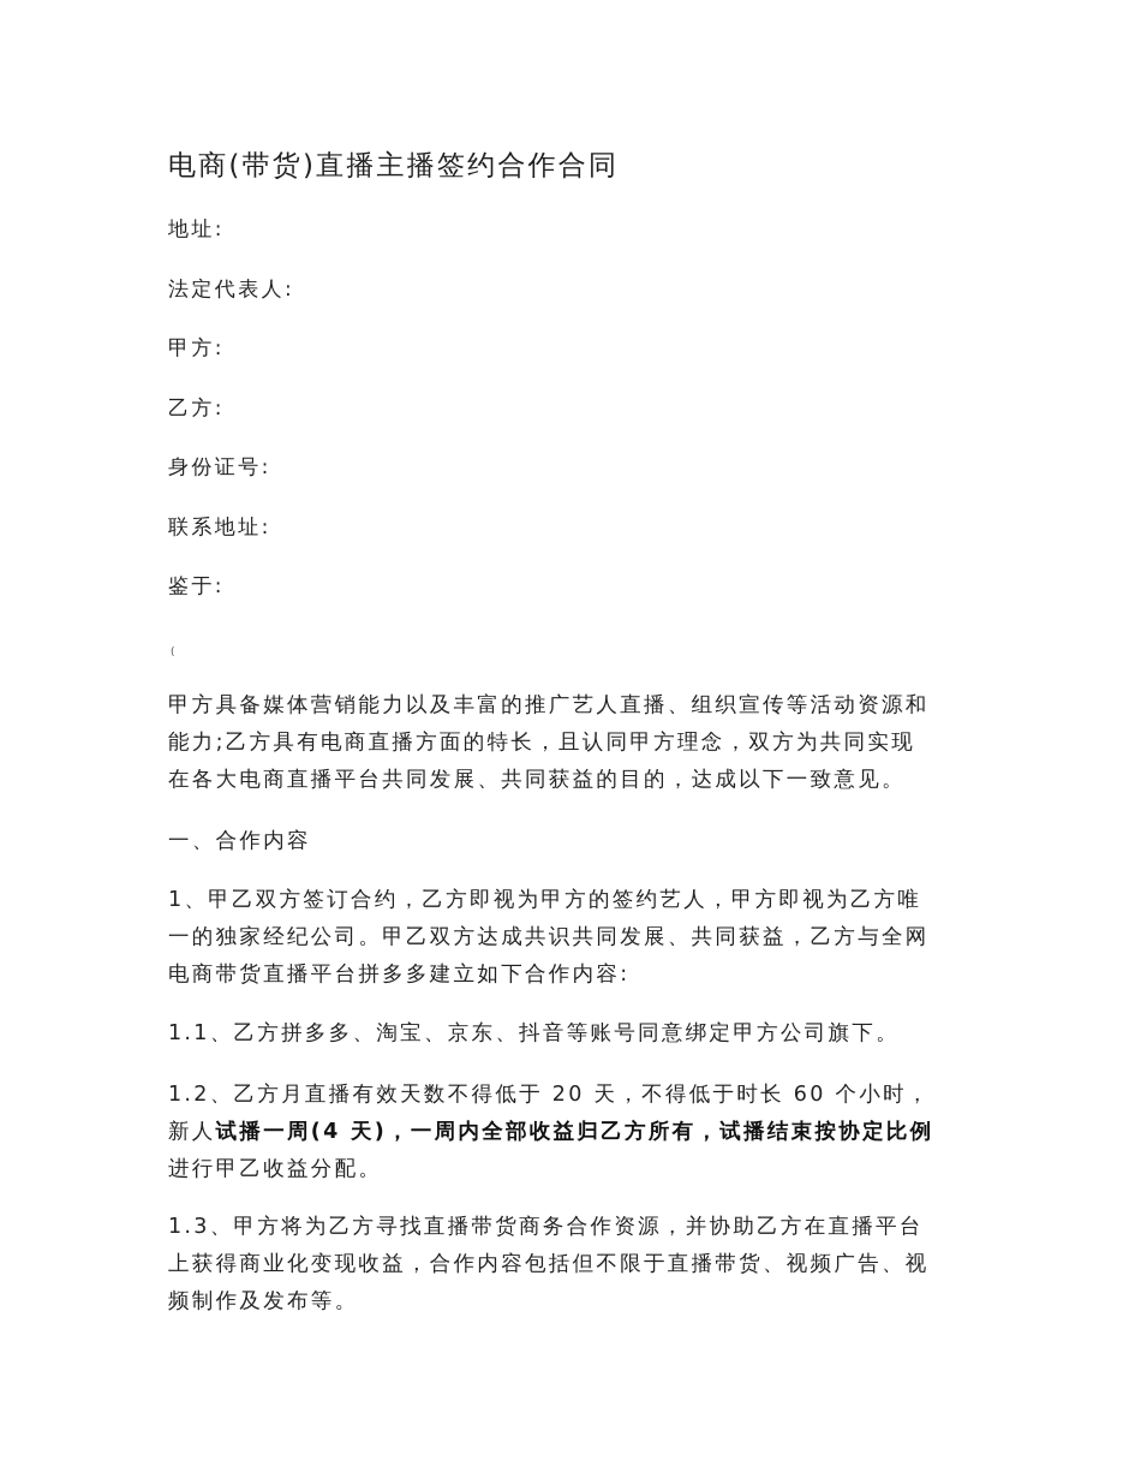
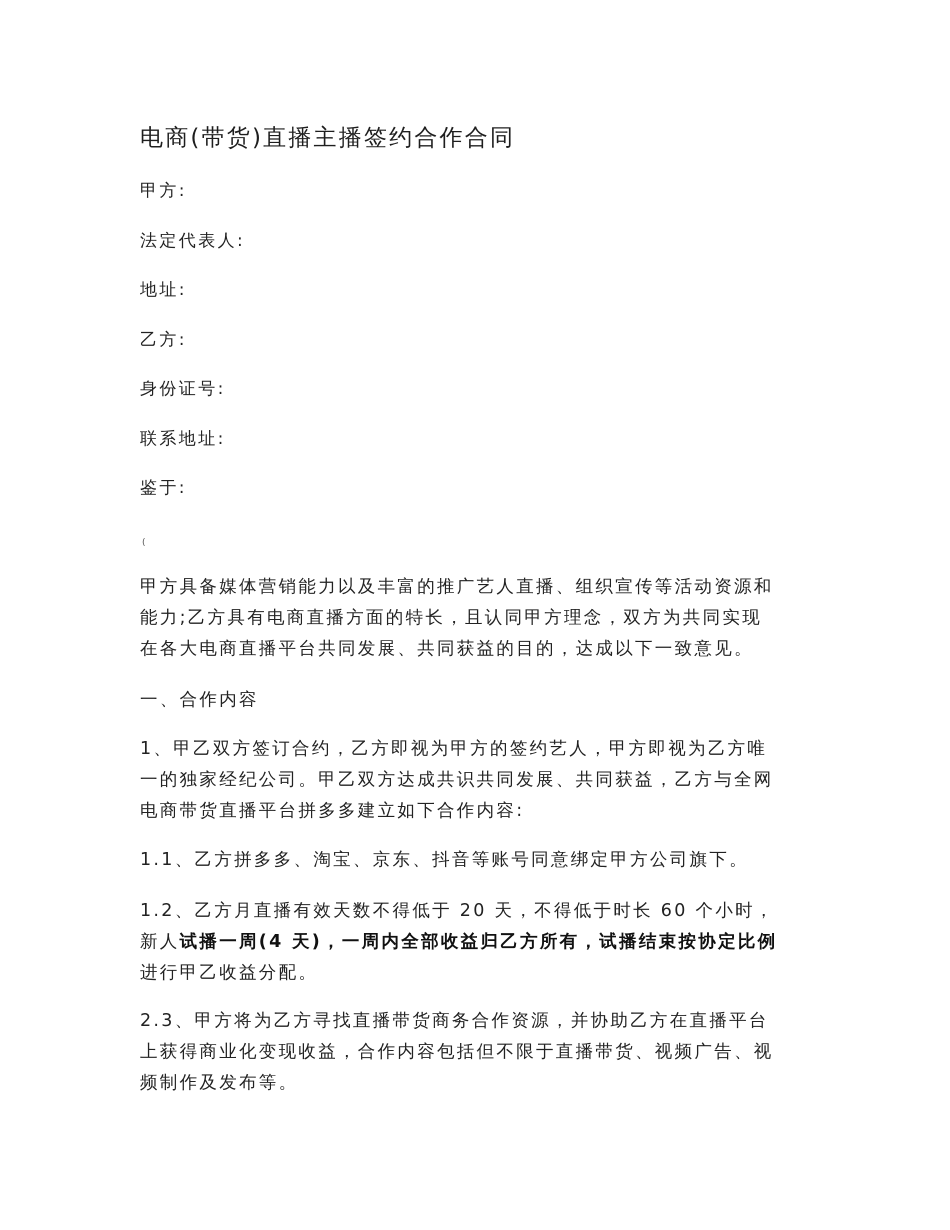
  电商(带货)直播主播签约合作合同
- 地址:
+ 甲方:
  法定代表人:
- 甲方:
+ 地址:
  乙方:
  身份证号:
  联系地址:
  鉴于:
  (
  甲方具备媒体营销能力以及丰富的推广艺人直播、组织宣传等活动资源和
  能力;乙方具有电商直播方面的特长，且认同甲方理念，双方为共同实现
  在各大电商直播平台共同发展、共同获益的目的，达成以下一致意见。
  一、合作内容
  1、甲乙双方签订合约，乙方即视为甲方的签约艺人，甲方即视为乙方唯
  一的独家经纪公司。甲乙双方达成共识共同发展、共同获益，乙方与全网
  电商带货直播平台拼多多建立如下合作内容:
  1.1、乙方拼多多、淘宝、京东、抖音等账号同意绑定甲方公司旗下。
  1.2、乙方月直播有效天数不得低于 20 天，不得低于时长 60 个小时，
  新人试播一周(4 天)，一周内全部收益归乙方所有，试播结束按协定比例
  进行甲乙收益分配。
- 1.3、甲方将为乙方寻找直播带货商务合作资源，并协助乙方在直播平台
+ 2.3、甲方将为乙方寻找直播带货商务合作资源，并协助乙方在直播平台
  上获得商业化变现收益，合作内容包括但不限于直播带货、视频广告、视
  频制作及发布等。
